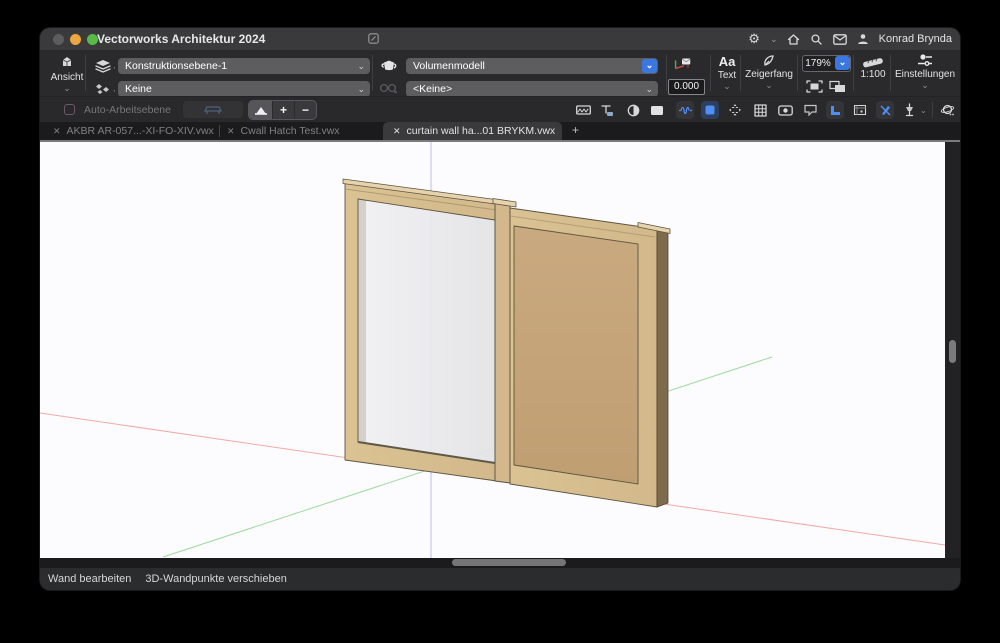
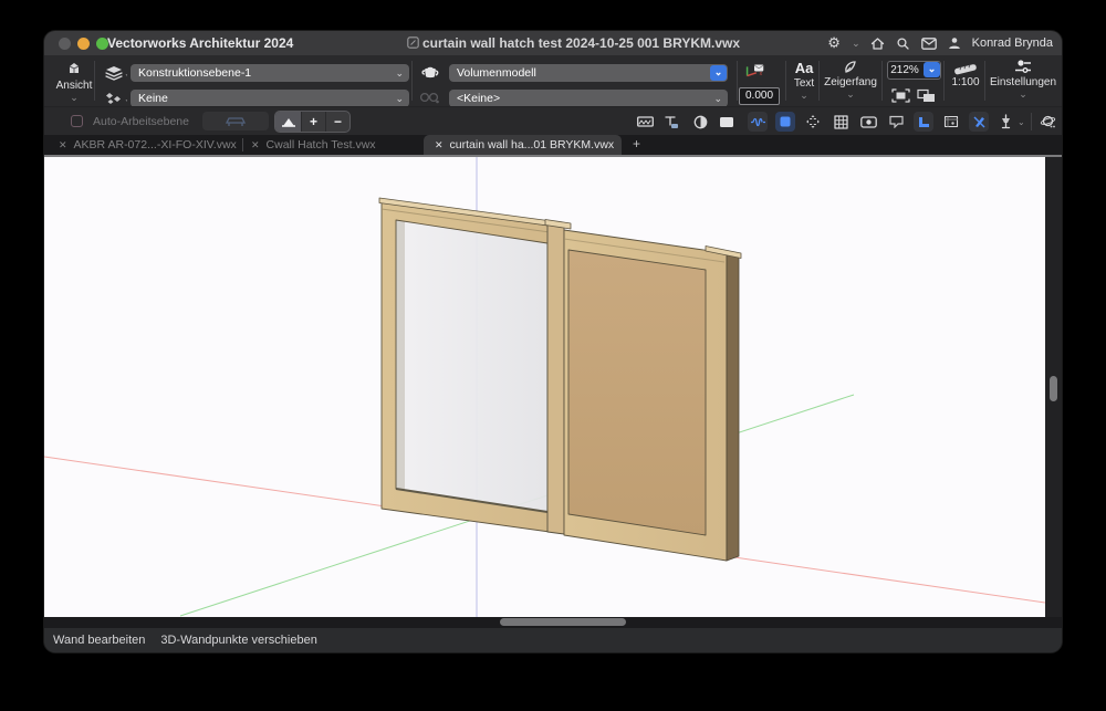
  Vectorworks Architektur 2024
+ curtain wall hatch test 2024-10-25 001 BRYKM.vwx
  ⚙
  ⌄
  Konrad Brynda
  Ansicht
  ⌄
  Konstruktionsebene-1
  ⌄
  Keine
  ⌄
  Volumenmodell
  ⌄
  <Keine>
  ⌄
  0.000
  Aa
  Text
  ⌄
  Zeigerfang
  ⌄
- 179%
+ 212%
  ⌄
  1:100
  Einstellungen
  ⌄
  Auto-Arbeitsebene
  +
  −
  ⌄
  ✕
- AKBR AR-057...-XI-FO-XIV.vwx
+ AKBR AR-072...-XI-FO-XIV.vwx
  ✕
  Cwall Hatch Test.vwx
  ✕
  curtain wall ha...01 BRYKM.vwx
  +
  Wand bearbeiten
  3D-Wandpunkte verschieben
